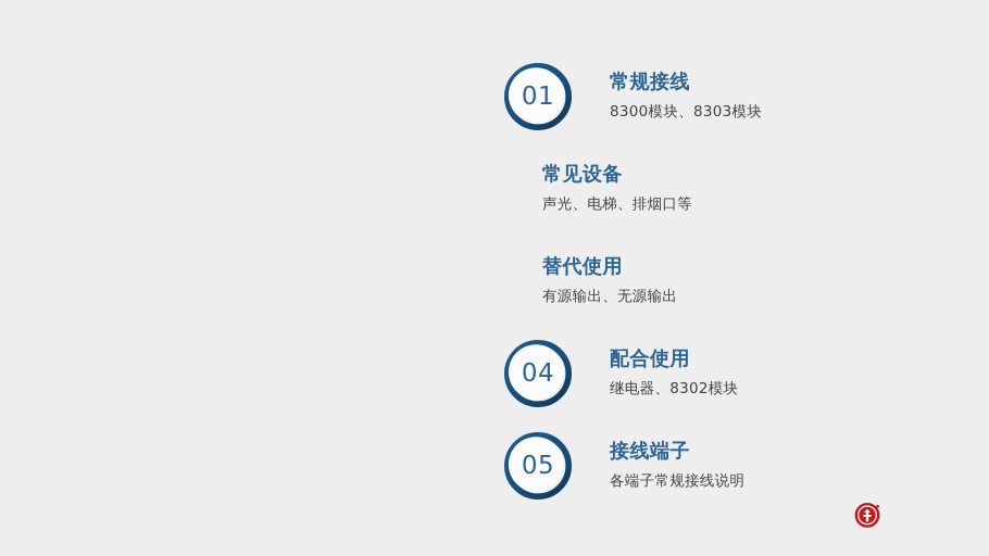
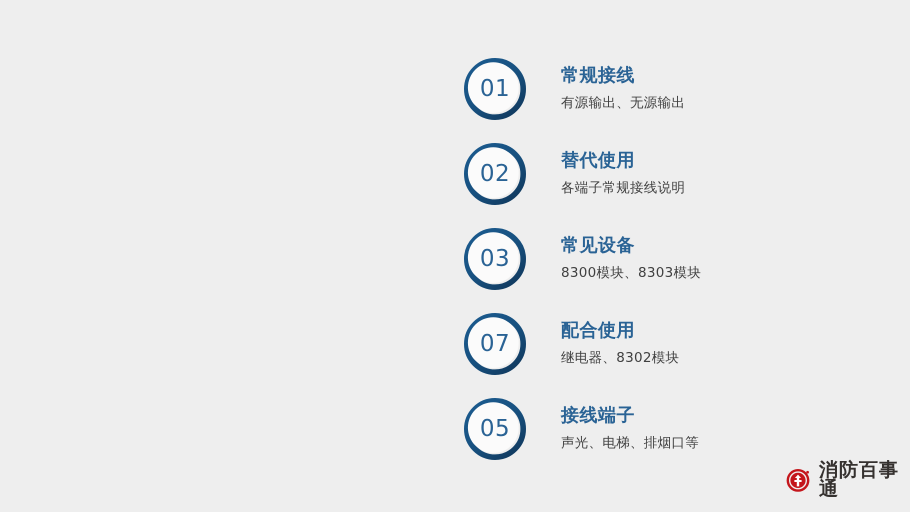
  01
  常规接线
- 8300模块、8303模块
+ 有源输出、无源输出
+ 02
- 常见设备
+ 替代使用
- 声光、电梯、排烟口等
+ 各端子常规接线说明
+ 03
- 替代使用
+ 常见设备
- 有源输出、无源输出
+ 8300模块、8303模块
- 04
+ 07
  配合使用
  继电器、8302模块
  05
  接线端子
- 各端子常规接线说明
+ 声光、电梯、排烟口等
+ 消防百事通
